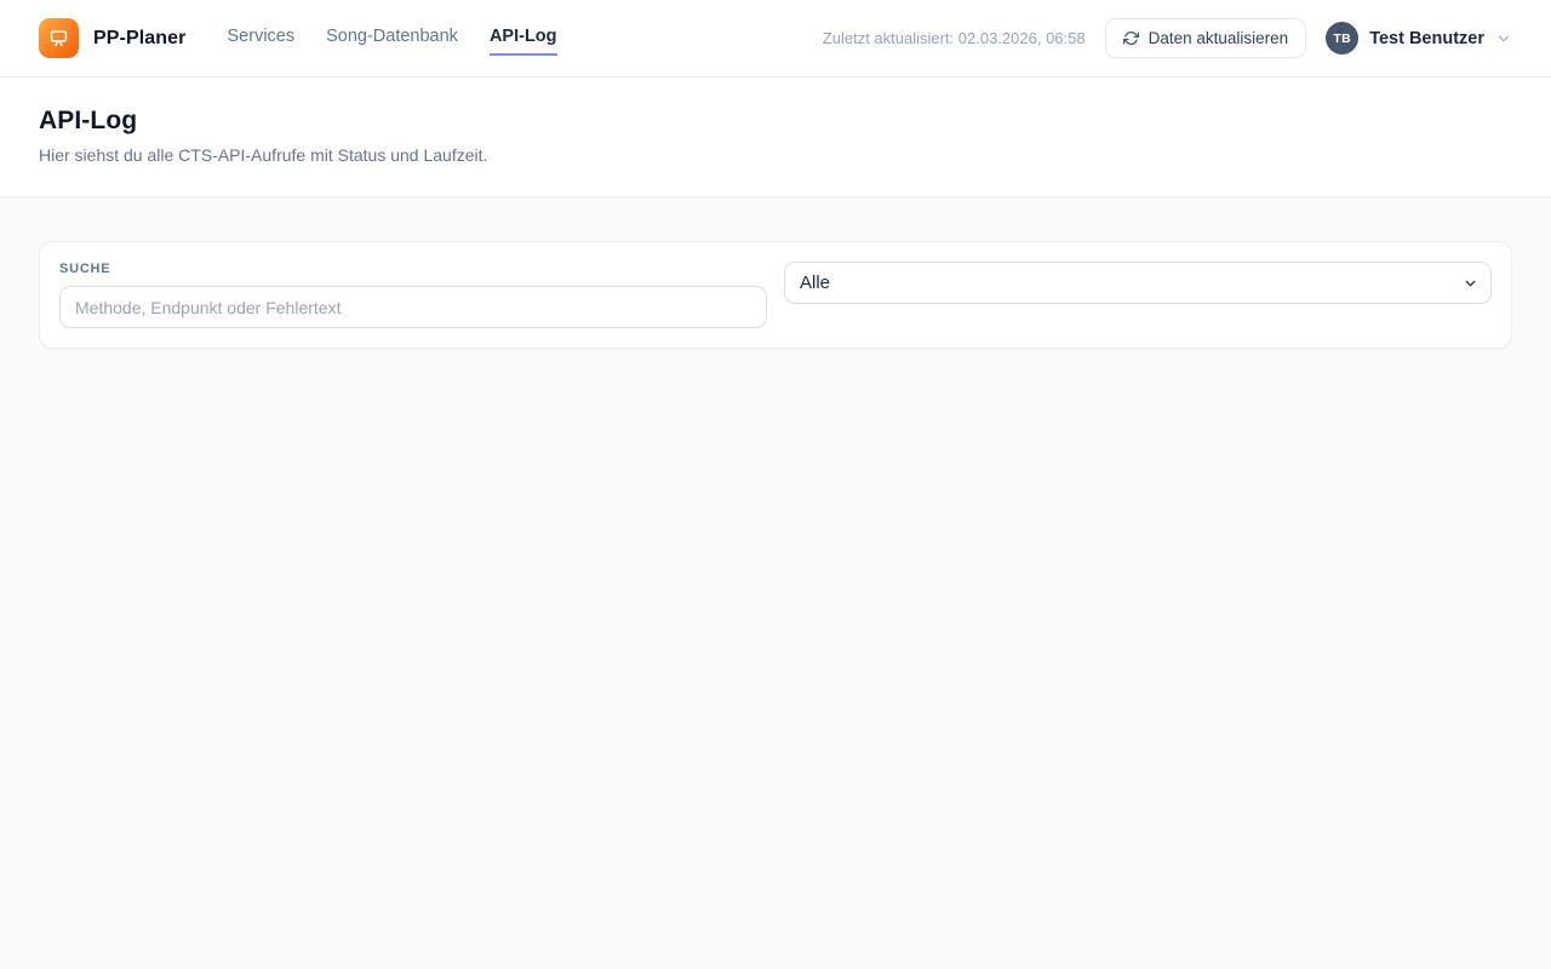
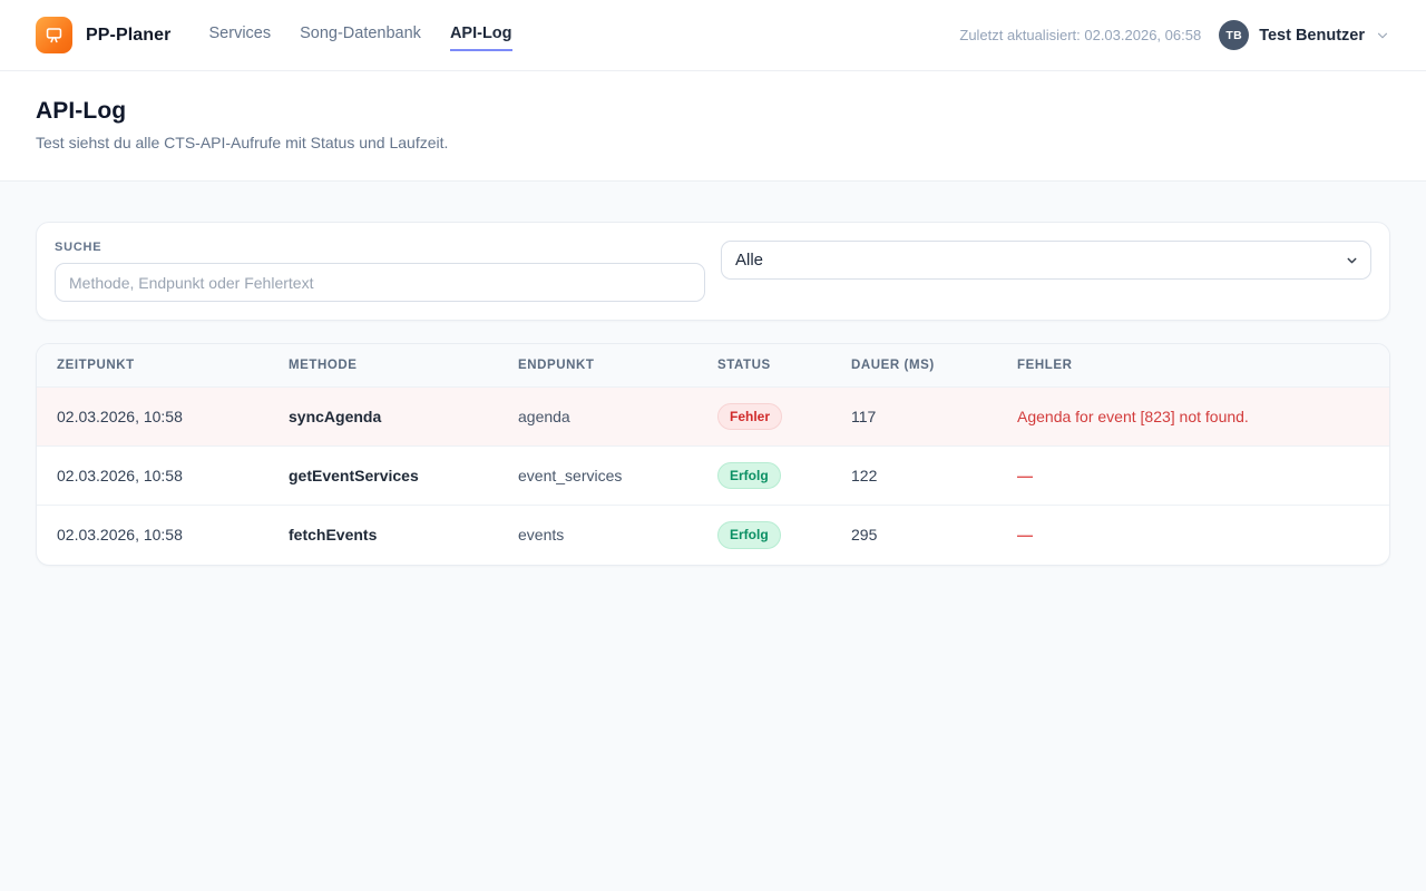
  PP-Planer
  Services
  Song-Datenbank
  API-Log
  Zuletzt aktualisiert: 02.03.2026, 06:58
- Daten aktualisieren
  TB
  Test Benutzer
  API-Log
- Hier siehst du alle CTS-API-Aufrufe mit Status und Laufzeit.
+ Test siehst du alle CTS-API-Aufrufe mit Status und Laufzeit.
  SUCHE
  Methode, Endpunkt oder Fehlertext
  Alle
+ ZEITPUNKT	METHODE	ENDPUNKT	STATUS	DAUER (MS)	FEHLER
+ 02.03.2026, 10:58	syncAgenda	agenda	Fehler	117	Agenda for event [823] not found.
+ 02.03.2026, 10:58	getEventServices	event_services	Erfolg	122	—
+ 02.03.2026, 10:58	fetchEvents	events	Erfolg	295	—
